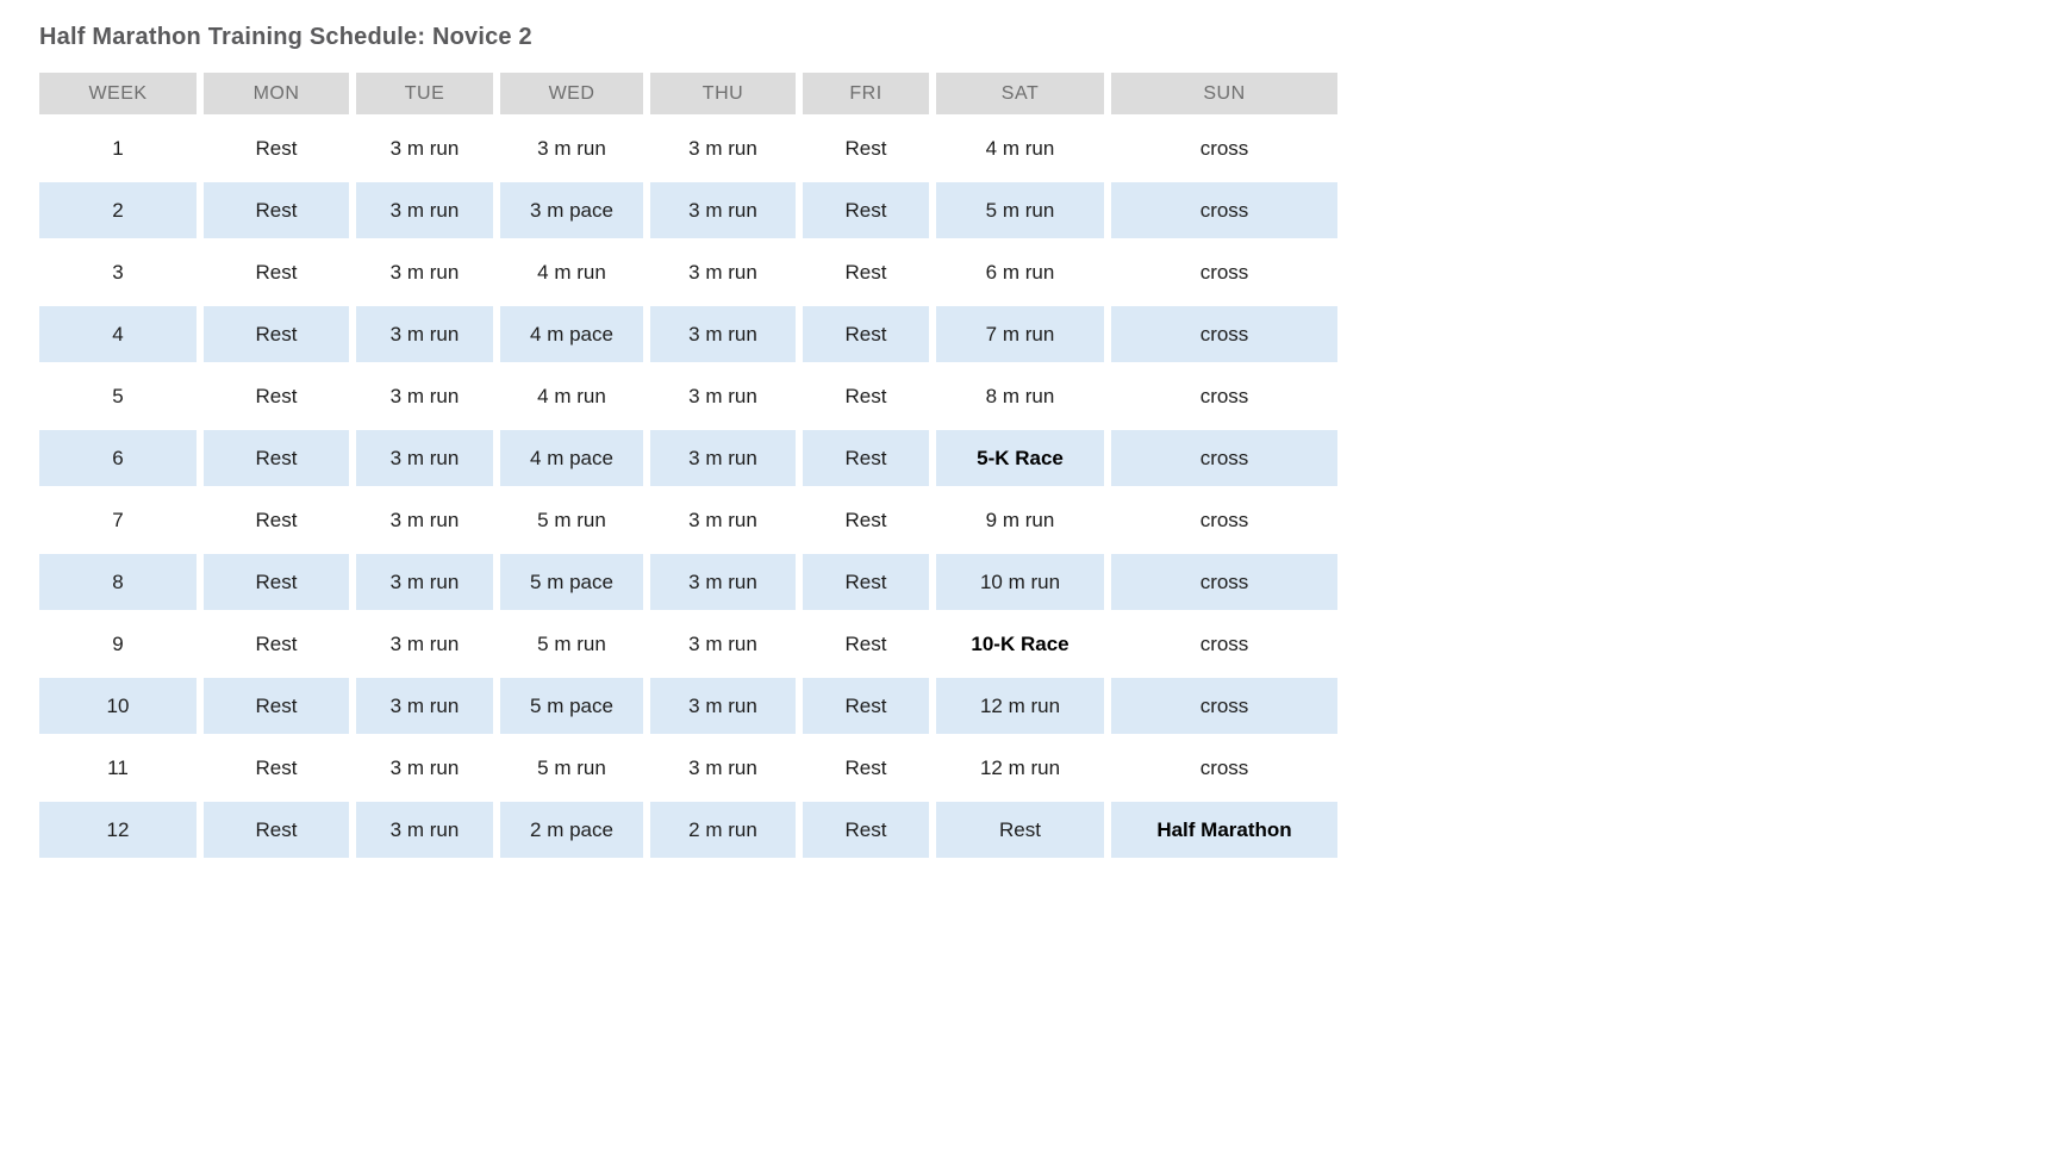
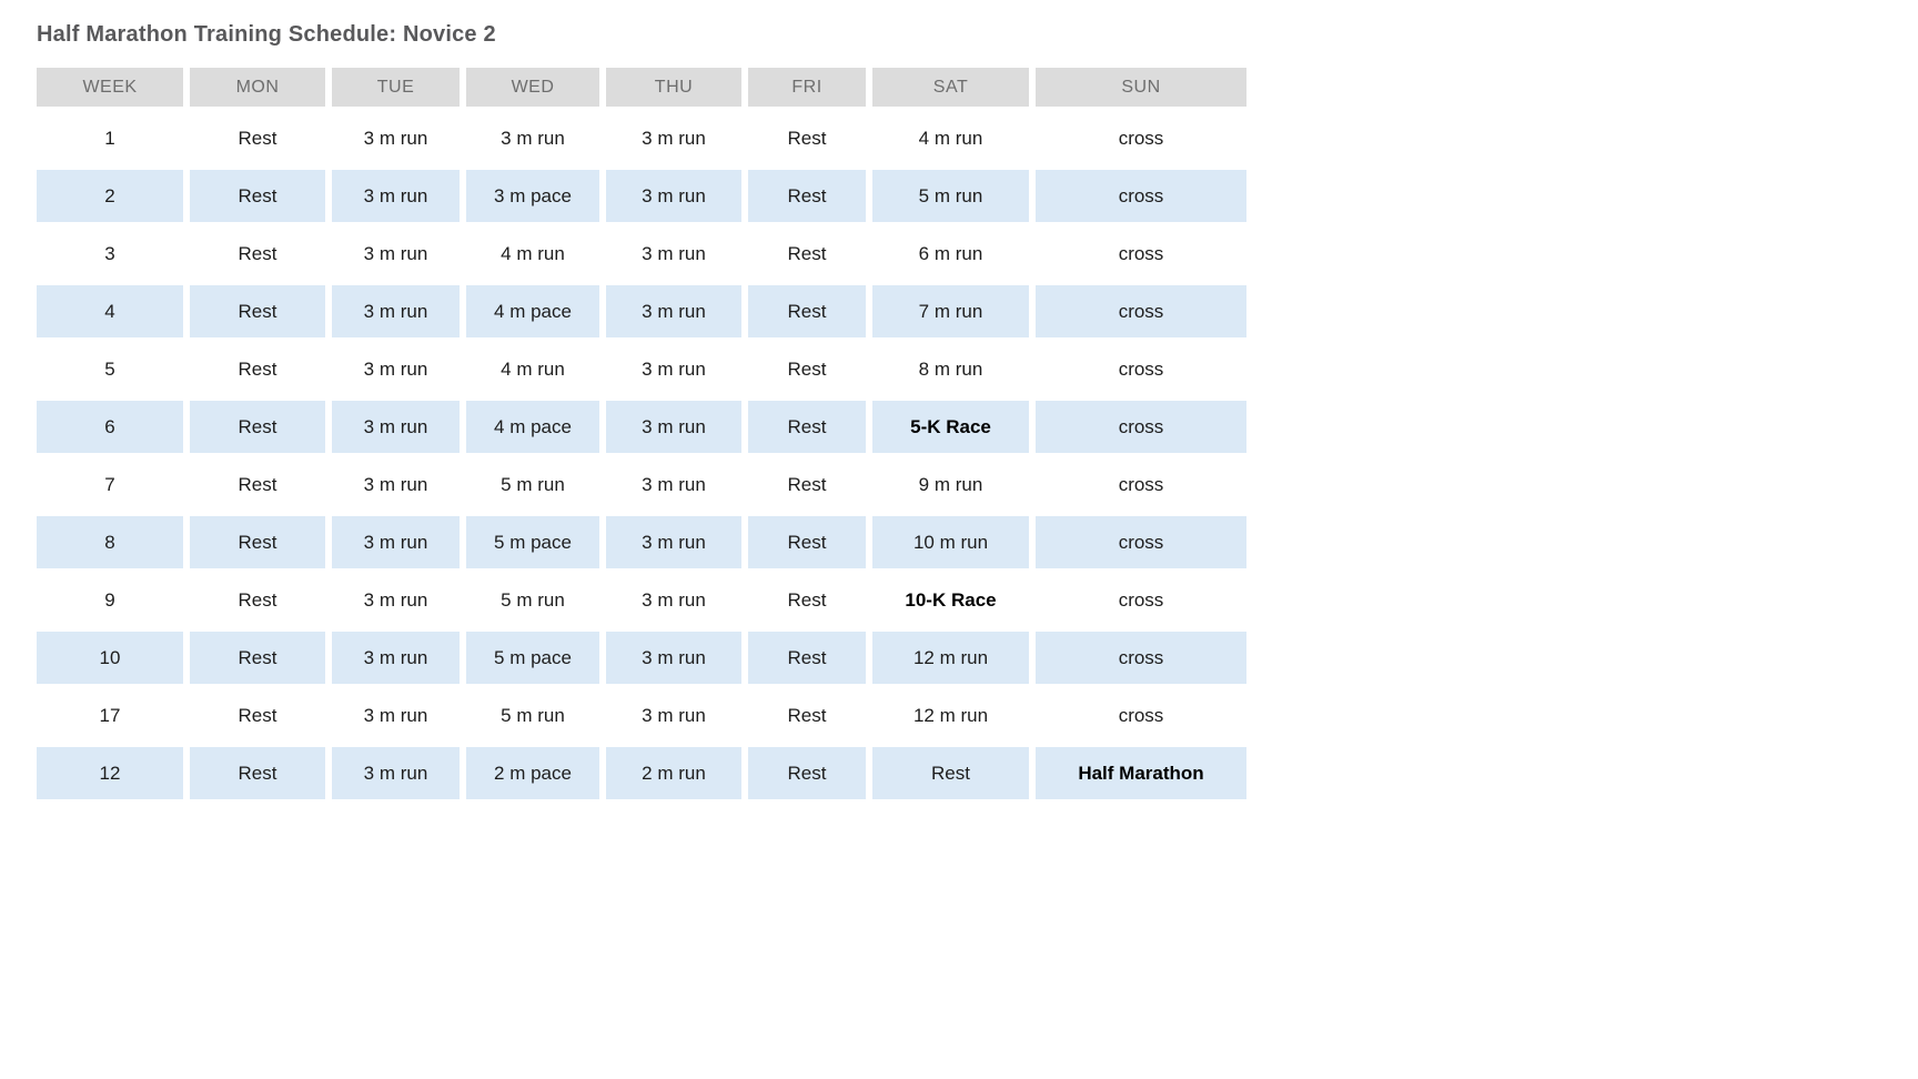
  Half Marathon Training Schedule: Novice 2
  WEEK	MON	TUE	WED	THU	FRI	SAT	SUN
  1	Rest	3 m run	3 m run	3 m run	Rest	4 m run	cross
  2	Rest	3 m run	3 m pace	3 m run	Rest	5 m run	cross
  3	Rest	3 m run	4 m run	3 m run	Rest	6 m run	cross
  4	Rest	3 m run	4 m pace	3 m run	Rest	7 m run	cross
  5	Rest	3 m run	4 m run	3 m run	Rest	8 m run	cross
  6	Rest	3 m run	4 m pace	3 m run	Rest	5-K Race	cross
  7	Rest	3 m run	5 m run	3 m run	Rest	9 m run	cross
  8	Rest	3 m run	5 m pace	3 m run	Rest	10 m run	cross
  9	Rest	3 m run	5 m run	3 m run	Rest	10-K Race	cross
  10	Rest	3 m run	5 m pace	3 m run	Rest	12 m run	cross
- 11	Rest	3 m run	5 m run	3 m run	Rest	12 m run	cross
+ 17	Rest	3 m run	5 m run	3 m run	Rest	12 m run	cross
  12	Rest	3 m run	2 m pace	2 m run	Rest	Rest	Half Marathon
